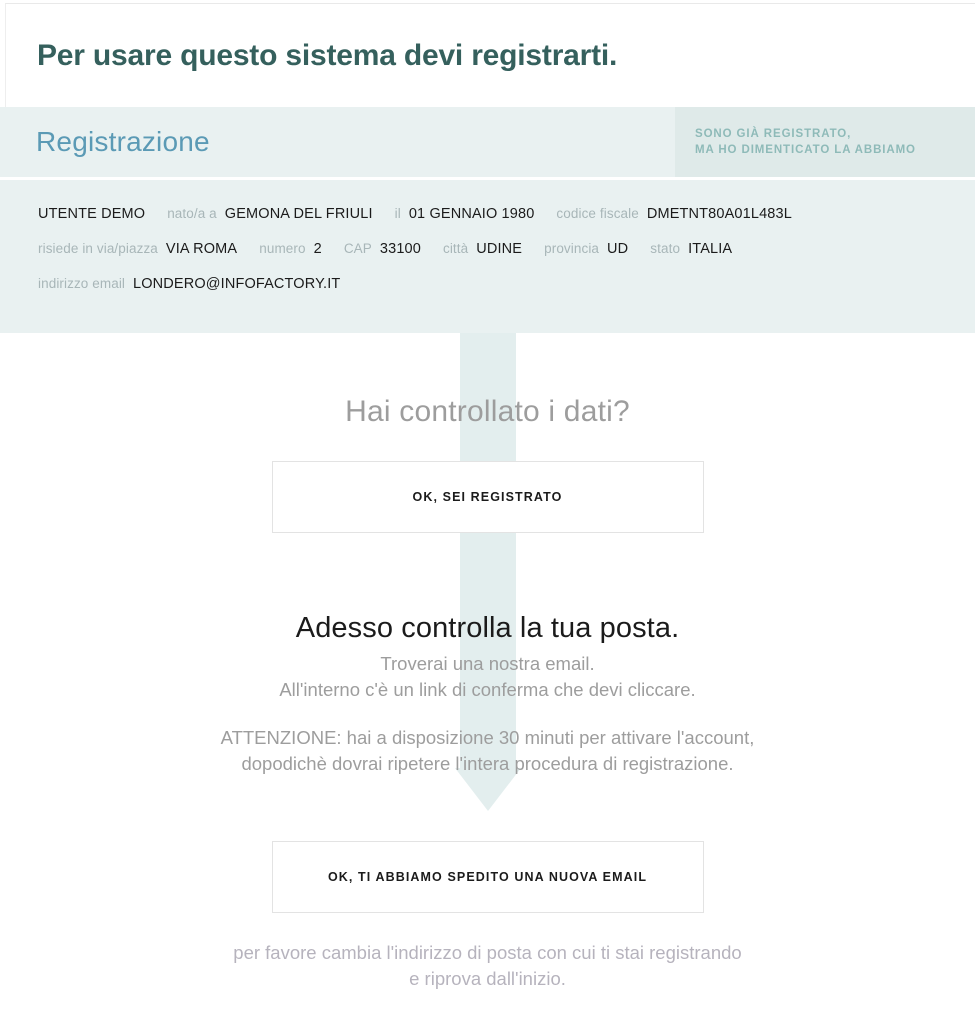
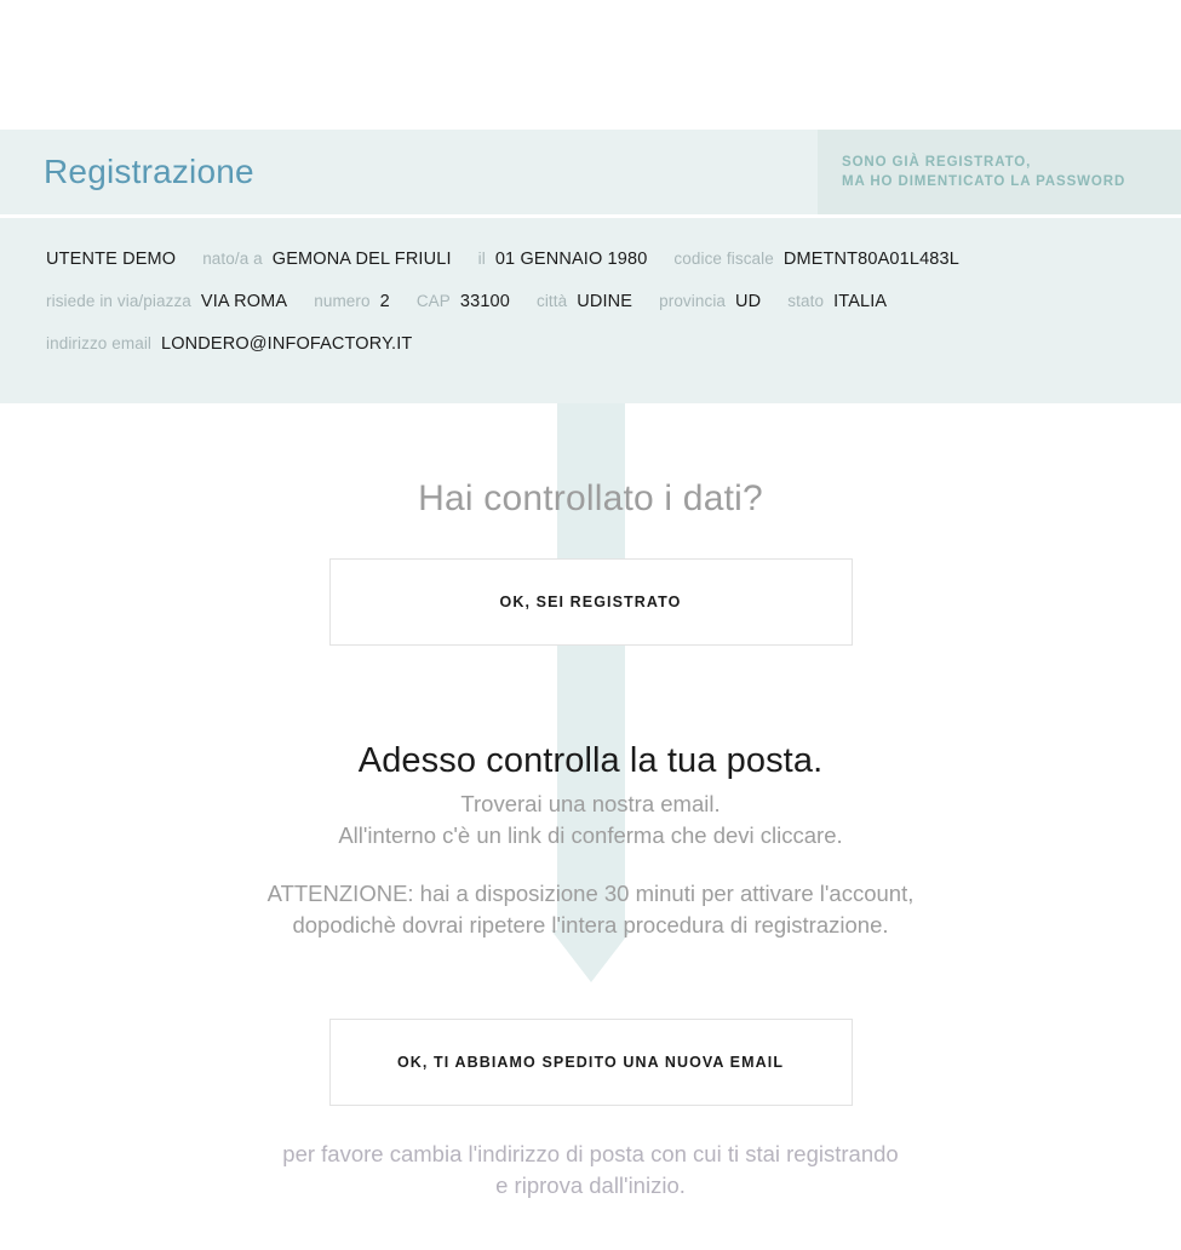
- Per usare questo sistema devi registrarti.
  Registrazione
  SONO GIÀ REGISTRATO,
- MA HO DIMENTICATO LA ABBIAMO
+ MA HO DIMENTICATO LA PASSWORD
  UTENTE DEMO
  nato/a a
  GEMONA DEL FRIULI
  il
  01 GENNAIO 1980
  codice fiscale
  DMETNT80A01L483L
  risiede in via/piazza
  VIA ROMA
  numero
  2
  CAP
  33100
  città
  UDINE
  provincia
  UD
  stato
  ITALIA
  indirizzo email
  LONDERO@INFOFACTORY.IT
  Hai controllato i dati?
  OK, SEI REGISTRATO
  Adesso controlla la tua posta.
  Troverai una nostra email.
  All'interno c'è un link di conferma che devi cliccare.
  ATTENZIONE: hai a disposizione 30 minuti per attivare l'account,
  dopodichè dovrai ripetere l'intera procedura di registrazione.
  OK, TI ABBIAMO SPEDITO UNA NUOVA EMAIL
  per favore cambia l'indirizzo di posta con cui ti stai registrando
  e riprova dall'inizio.
